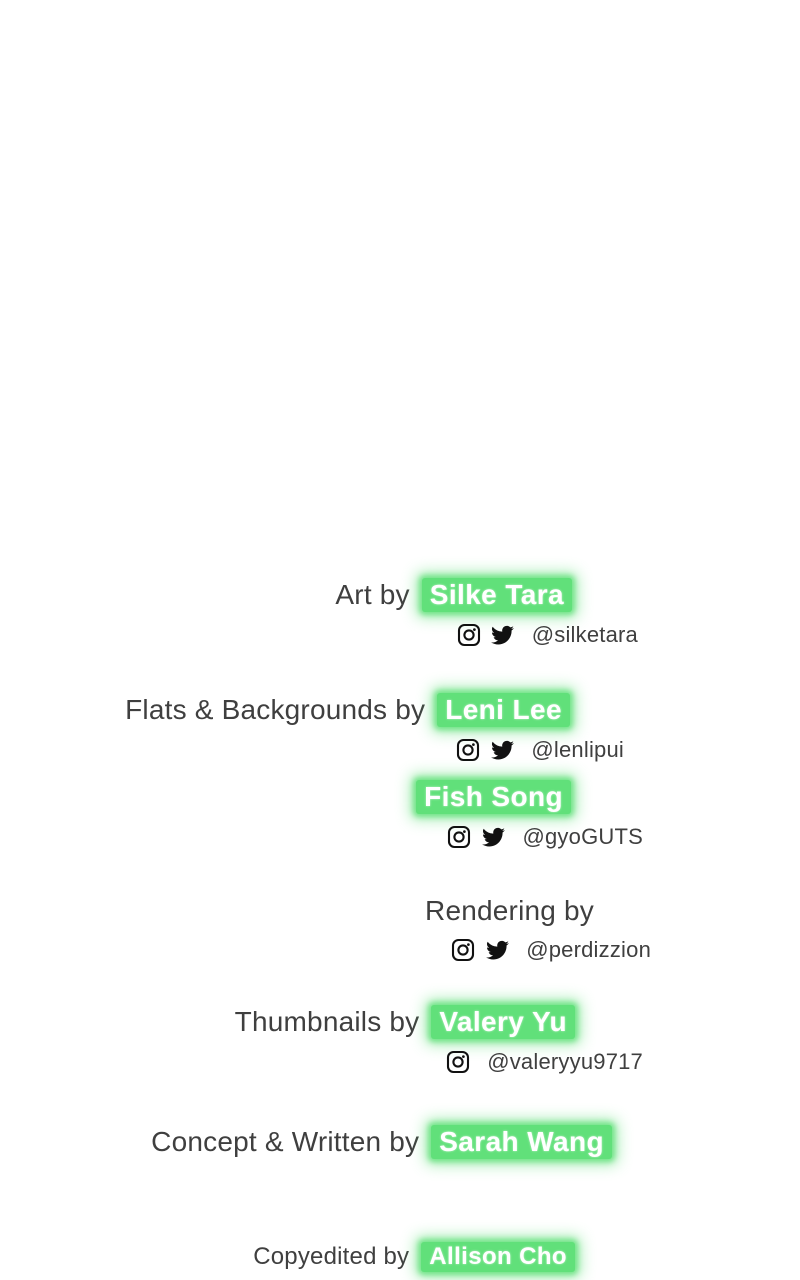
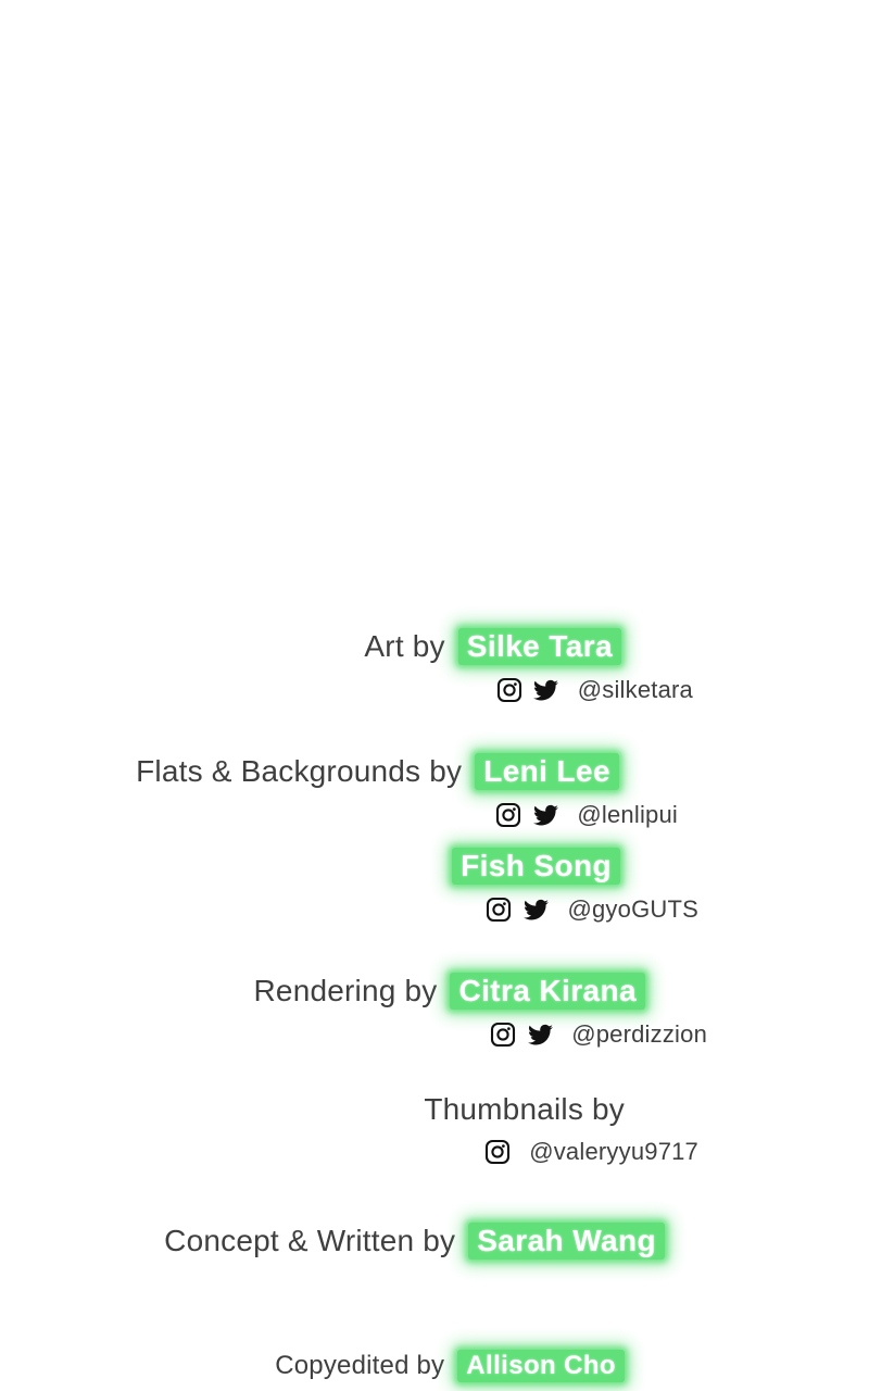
  Art by
  Silke Tara
  @silketara
  Flats & Backgrounds by
  Leni Lee
  @lenlipui
  Fish Song
  @gyoGUTS
  Rendering by
+ Citra Kirana
  @perdizzion
  Thumbnails by
- Valery Yu
  @valeryyu9717
  Concept & Written by
  Sarah Wang
  Copyedited by
  Allison Cho
